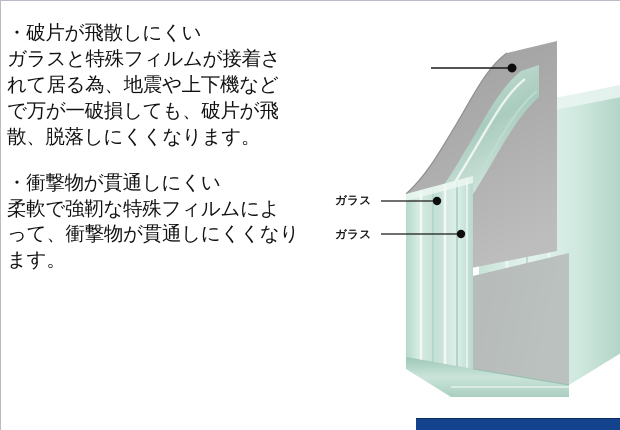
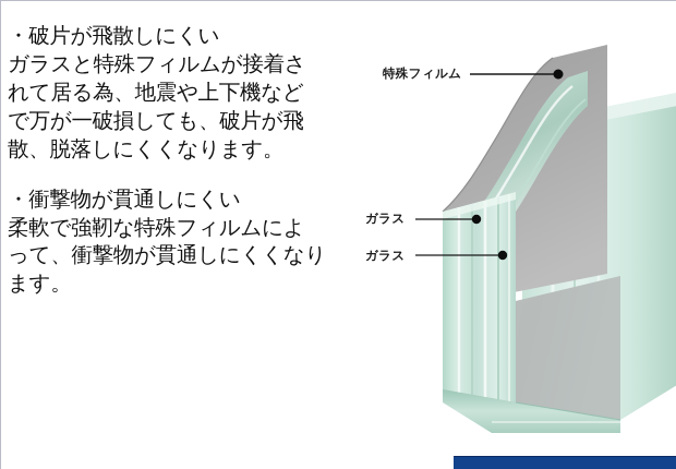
  ・破片が飛散しにくい
  ガラスと特殊フィルムが接着さ
  れて居る為、地震や上下機など
  で万が一破損しても、破片が飛
  散、脱落しにくくなります。
  ・衝撃物が貫通しにくい
  柔軟で強靭な特殊フィルムによ
  って、衝撃物が貫通しにくくなり
  ます。
+ 特殊フィルム
  ガラス
  ガラス
